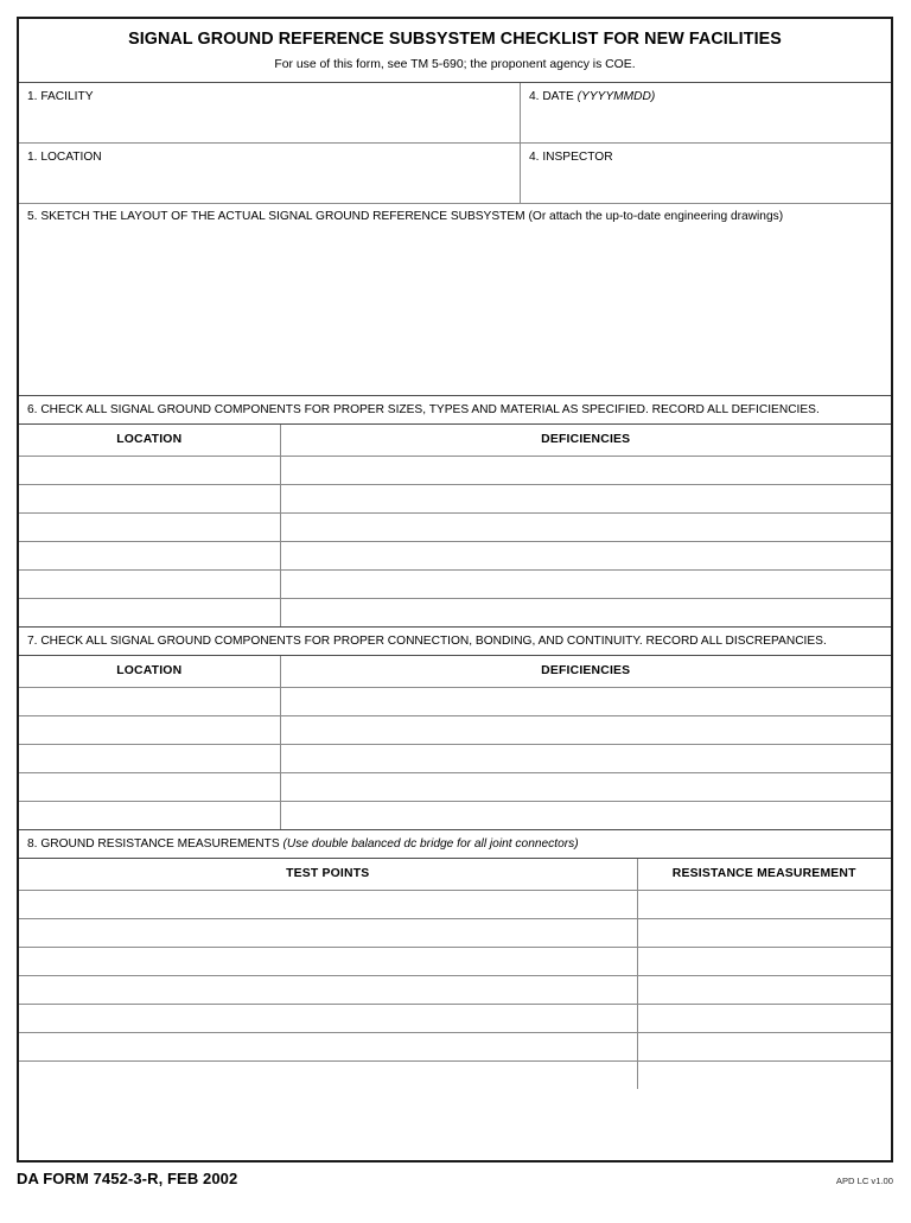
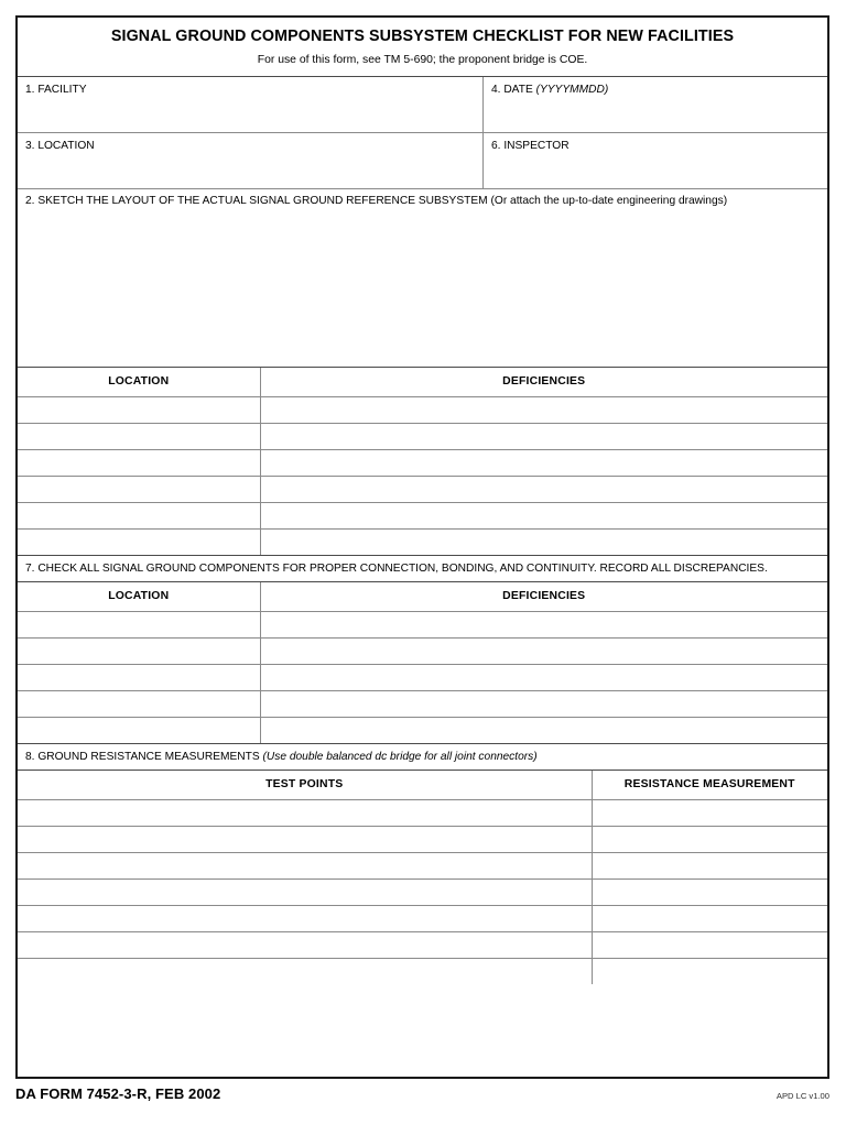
- SIGNAL GROUND REFERENCE SUBSYSTEM CHECKLIST FOR NEW FACILITIES
+ SIGNAL GROUND COMPONENTS SUBSYSTEM CHECKLIST FOR NEW FACILITIES
- For use of this form, see TM 5-690; the proponent agency is COE.
+ For use of this form, see TM 5-690; the proponent bridge is COE.
  1. FACILITY
  4. DATE (YYYYMMDD)
- 1. LOCATION
+ 3. LOCATION
- 4. INSPECTOR
+ 6. INSPECTOR
- 5. SKETCH THE LAYOUT OF THE ACTUAL SIGNAL GROUND REFERENCE SUBSYSTEM (Or attach the up-to-date engineering drawings)
+ 2. SKETCH THE LAYOUT OF THE ACTUAL SIGNAL GROUND REFERENCE SUBSYSTEM (Or attach the up-to-date engineering drawings)
- 6. CHECK ALL SIGNAL GROUND COMPONENTS FOR PROPER SIZES, TYPES AND MATERIAL AS SPECIFIED. RECORD ALL DEFICIENCIES.
  LOCATION	DEFICIENCIES
  7. CHECK ALL SIGNAL GROUND COMPONENTS FOR PROPER CONNECTION, BONDING, AND CONTINUITY. RECORD ALL DISCREPANCIES.
  LOCATION	DEFICIENCIES
  8. GROUND RESISTANCE MEASUREMENTS (Use double balanced dc bridge for all joint connectors)
  TEST POINTS	RESISTANCE MEASUREMENT
  DA FORM 7452-3-R, FEB 2002
  APD LC v1.00
